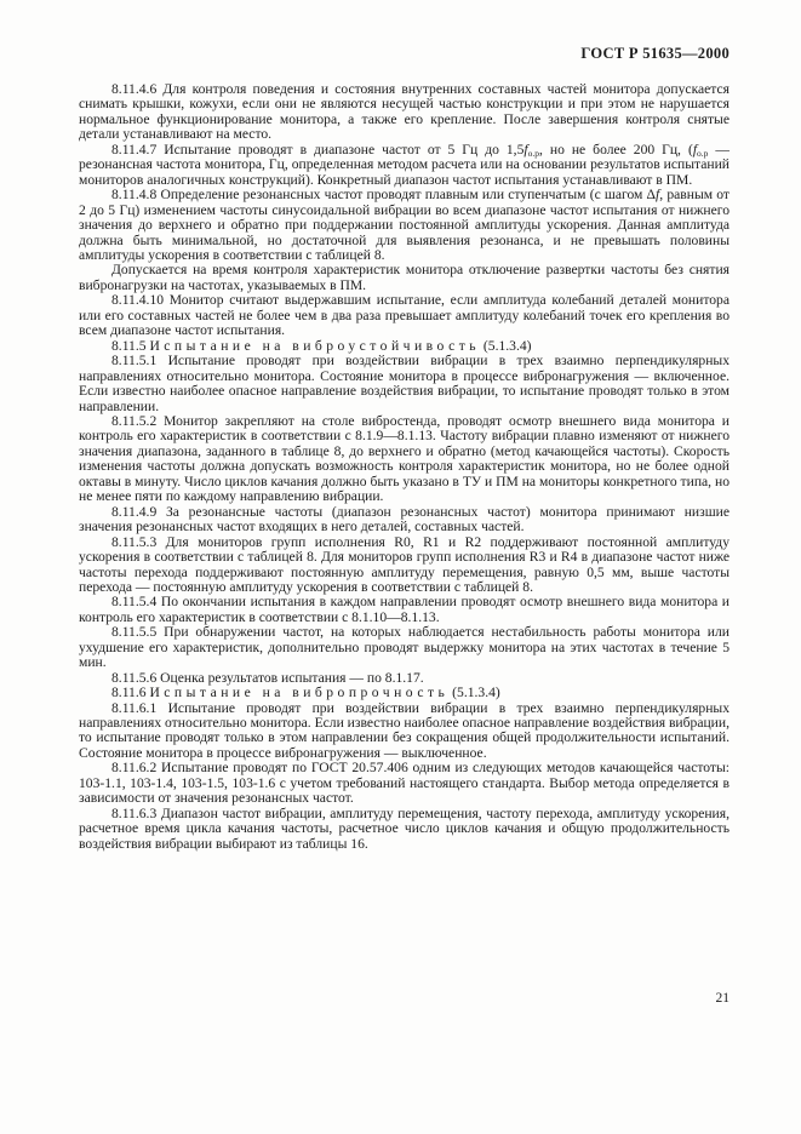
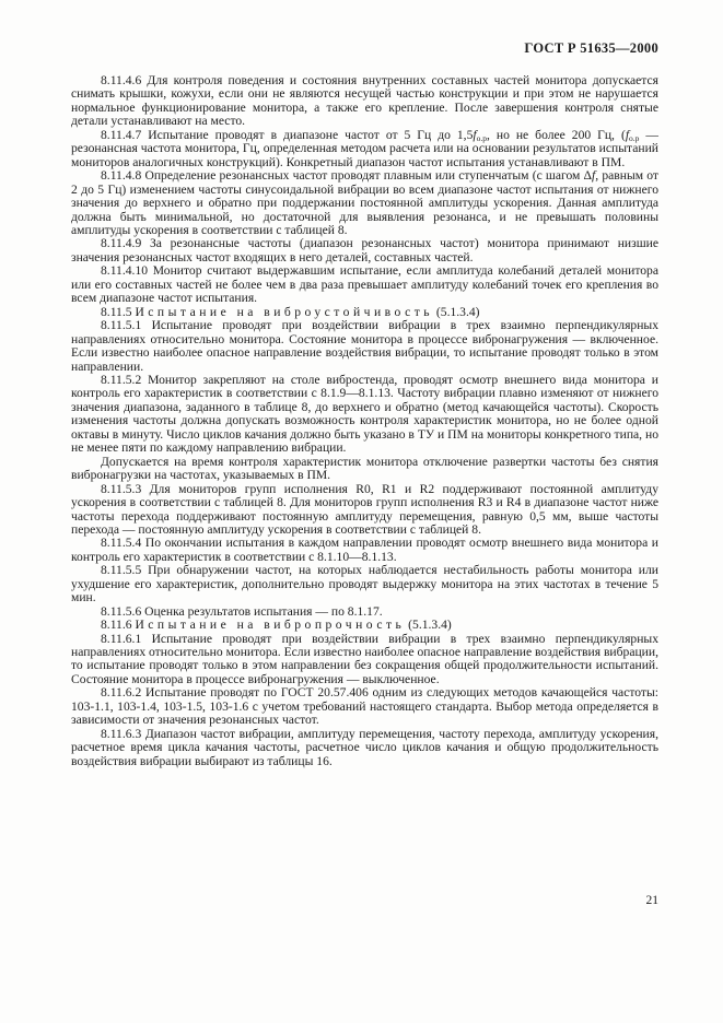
  ГОСТ Р 51635—2000
  8.11.4.6 Для контроля поведения и состояния внутренних составных частей монитора допускается снимать крышки, кожухи, если они не являются несущей частью конструкции и при этом не нарушается нормальное функционирование монитора, а также его крепление. После завершения контроля снятые детали устанавливают на место.
  8.11.4.7 Испытание проводят в диапазоне частот от 5 Гц до 1,5fо.р, но не более 200 Гц, (fо.р — резонансная частота монитора, Гц, определенная методом расчета или на основании результатов испытаний мониторов аналогичных конструкций). Конкретный диапазон частот испытания устанавливают в ПМ.
  8.11.4.8 Определение резонансных частот проводят плавным или ступенчатым (с шагом Δf, равным от 2 до 5 Гц) изменением частоты синусоидальной вибрации во всем диапазоне частот испытания от нижнего значения до верхнего и обратно при поддержании постоянной амплитуды ускорения. Данная амплитуда должна быть минимальной, но достаточной для выявления резонанса, и не превышать половины амплитуды ускорения в соответствии с таблицей 8.
- Допускается на время контроля характеристик монитора отключение развертки частоты без снятия вибронагрузки на частотах, указываемых в ПМ.
+ 8.11.4.9 За резонансные частоты (диапазон резонансных частот) монитора принимают низшие значения резонансных частот входящих в него деталей, составных частей.
  8.11.4.10 Монитор считают выдержавшим испытание, если амплитуда колебаний деталей монитора или его составных частей не более чем в два раза превышает амплитуду колебаний точек его крепления во всем диапазоне частот испытания.
  8.11.5 Испытание на виброустойчивость (5.1.3.4)
  8.11.5.1 Испытание проводят при воздействии вибрации в трех взаимно перпендикулярных направлениях относительно монитора. Состояние монитора в процессе вибронагружения — включенное. Если известно наиболее опасное направление воздействия вибрации, то испытание проводят только в этом направлении.
  8.11.5.2 Монитор закрепляют на столе вибростенда, проводят осмотр внешнего вида монитора и контроль его характеристик в соответствии с 8.1.9—8.1.13. Частоту вибрации плавно изменяют от нижнего значения диапазона, заданного в таблице 8, до верхнего и обратно (метод качающейся частоты). Скорость изменения частоты должна допускать возможность контроля характеристик монитора, но не более одной октавы в минуту. Число циклов качания должно быть указано в ТУ и ПМ на мониторы конкретного типа, но не менее пяти по каждому направлению вибрации.
- 8.11.4.9 За резонансные частоты (диапазон резонансных частот) монитора принимают низшие значения резонансных частот входящих в него деталей, составных частей.
+ Допускается на время контроля характеристик монитора отключение развертки частоты без снятия вибронагрузки на частотах, указываемых в ПМ.
  8.11.5.3 Для мониторов групп исполнения R0, R1 и R2 поддерживают постоянной амплитуду ускорения в соответствии с таблицей 8. Для мониторов групп исполнения R3 и R4 в диапазоне частот ниже частоты перехода поддерживают постоянную амплитуду перемещения, равную 0,5 мм, выше частоты перехода — постоянную амплитуду ускорения в соответствии с таблицей 8.
  8.11.5.4 По окончании испытания в каждом направлении проводят осмотр внешнего вида монитора и контроль его характеристик в соответствии с 8.1.10—8.1.13.
  8.11.5.5 При обнаружении частот, на которых наблюдается нестабильность работы монитора или ухудшение его характеристик, дополнительно проводят выдержку монитора на этих частотах в течение 5 мин.
  8.11.5.6 Оценка результатов испытания — по 8.1.17.
  8.11.6 Испытание на вибропрочность (5.1.3.4)
  8.11.6.1 Испытание проводят при воздействии вибрации в трех взаимно перпендикулярных направлениях относительно монитора. Если известно наиболее опасное направление воздействия вибрации, то испытание проводят только в этом направлении без сокращения общей продолжительности испытаний. Состояние монитора в процессе вибронагружения — выключенное.
  8.11.6.2 Испытание проводят по ГОСТ 20.57.406 одним из следующих методов качающейся частоты: 103-1.1, 103-1.4, 103-1.5, 103-1.6 с учетом требований настоящего стандарта. Выбор метода определяется в зависимости от значения резонансных частот.
  8.11.6.3 Диапазон частот вибрации, амплитуду перемещения, частоту перехода, амплитуду ускорения, расчетное время цикла качания частоты, расчетное число циклов качания и общую продолжительность воздействия вибрации выбирают из таблицы 16.
  21
